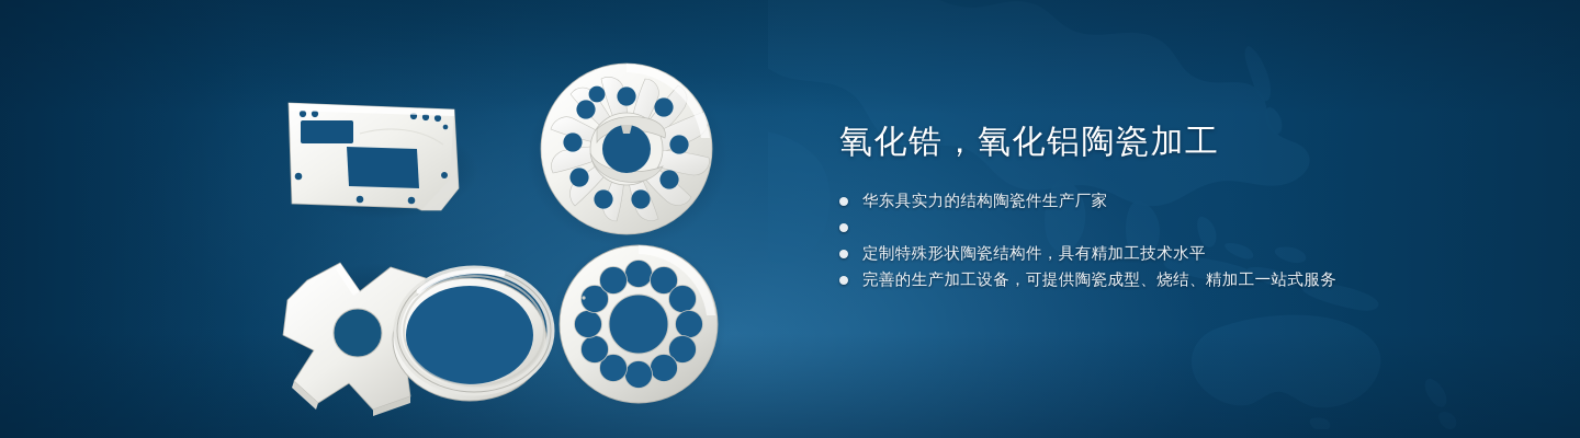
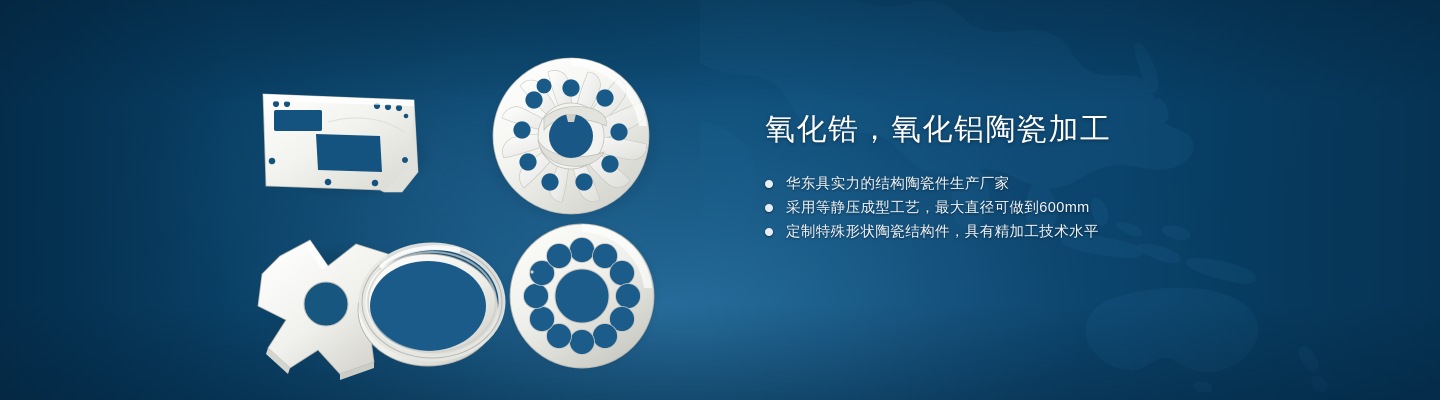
  氧化锆，氧化铝陶瓷加工
  华东具实力的结构陶瓷件生产厂家
+ 采用等静压成型工艺，最大直径可做到600mm
  定制特殊形状陶瓷结构件，具有精加工技术水平
- 完善的生产加工设备，可提供陶瓷成型、烧结、精加工一站式服务
